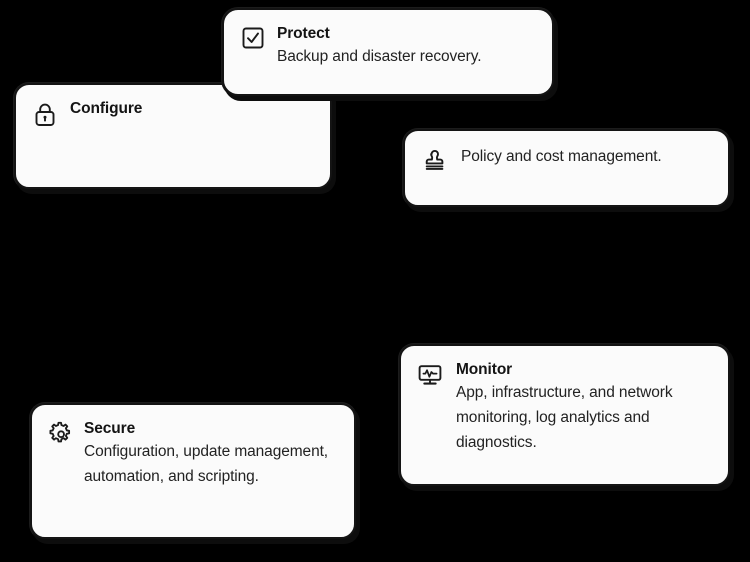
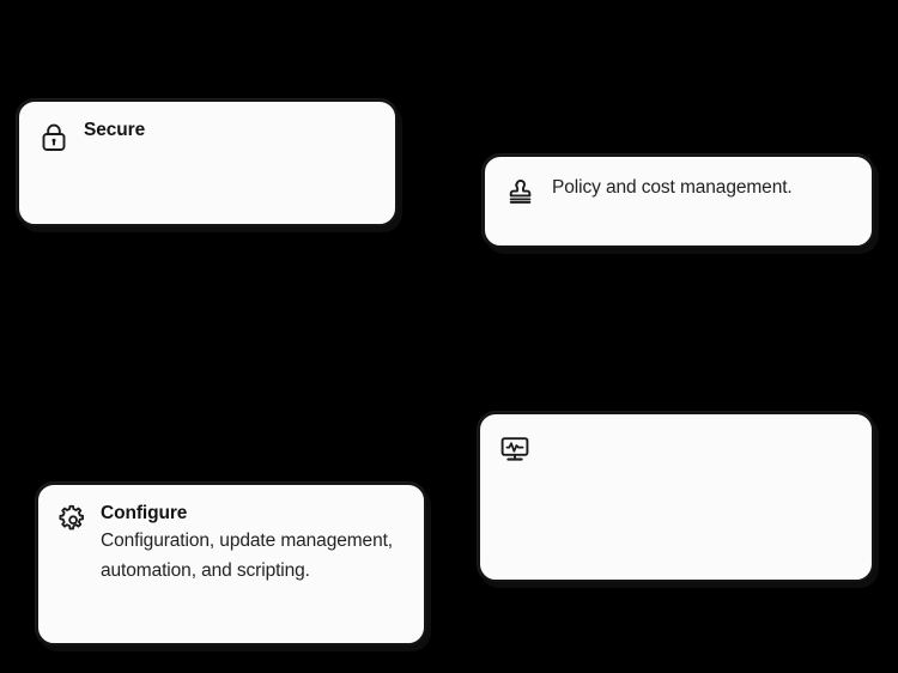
- Protect
- Backup and disaster recovery.
- Configure
+ Secure
  Policy and cost management.
- Monitor
- App, infrastructure, and network monitoring, log analytics and diagnostics.
- Secure
+ Configure
  Configuration, update management, automation, and scripting.
